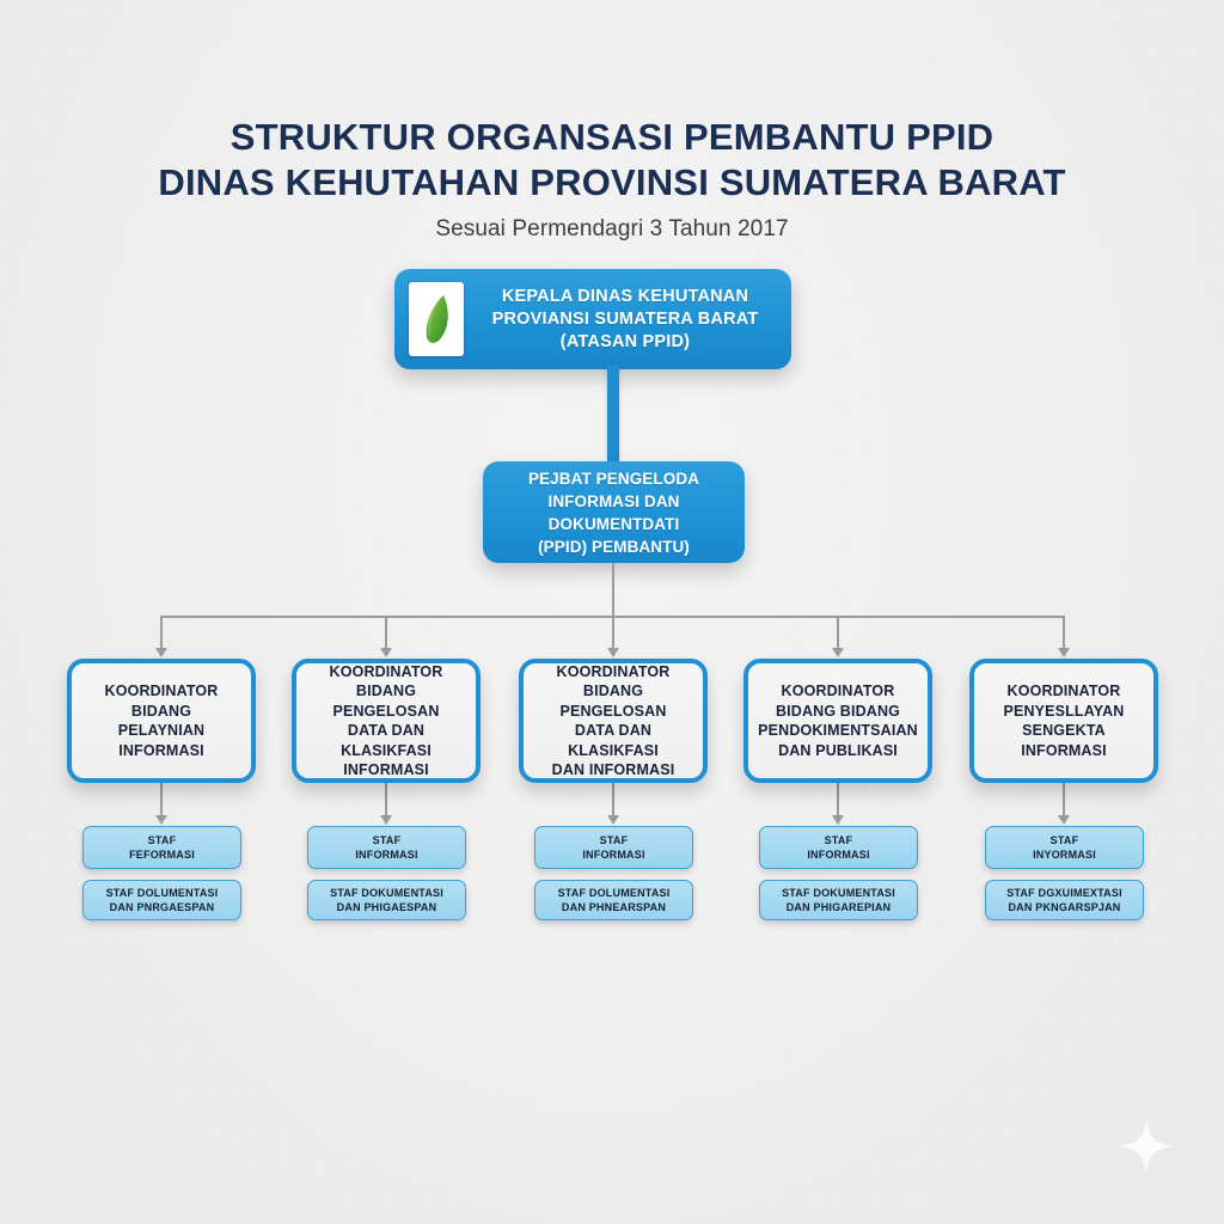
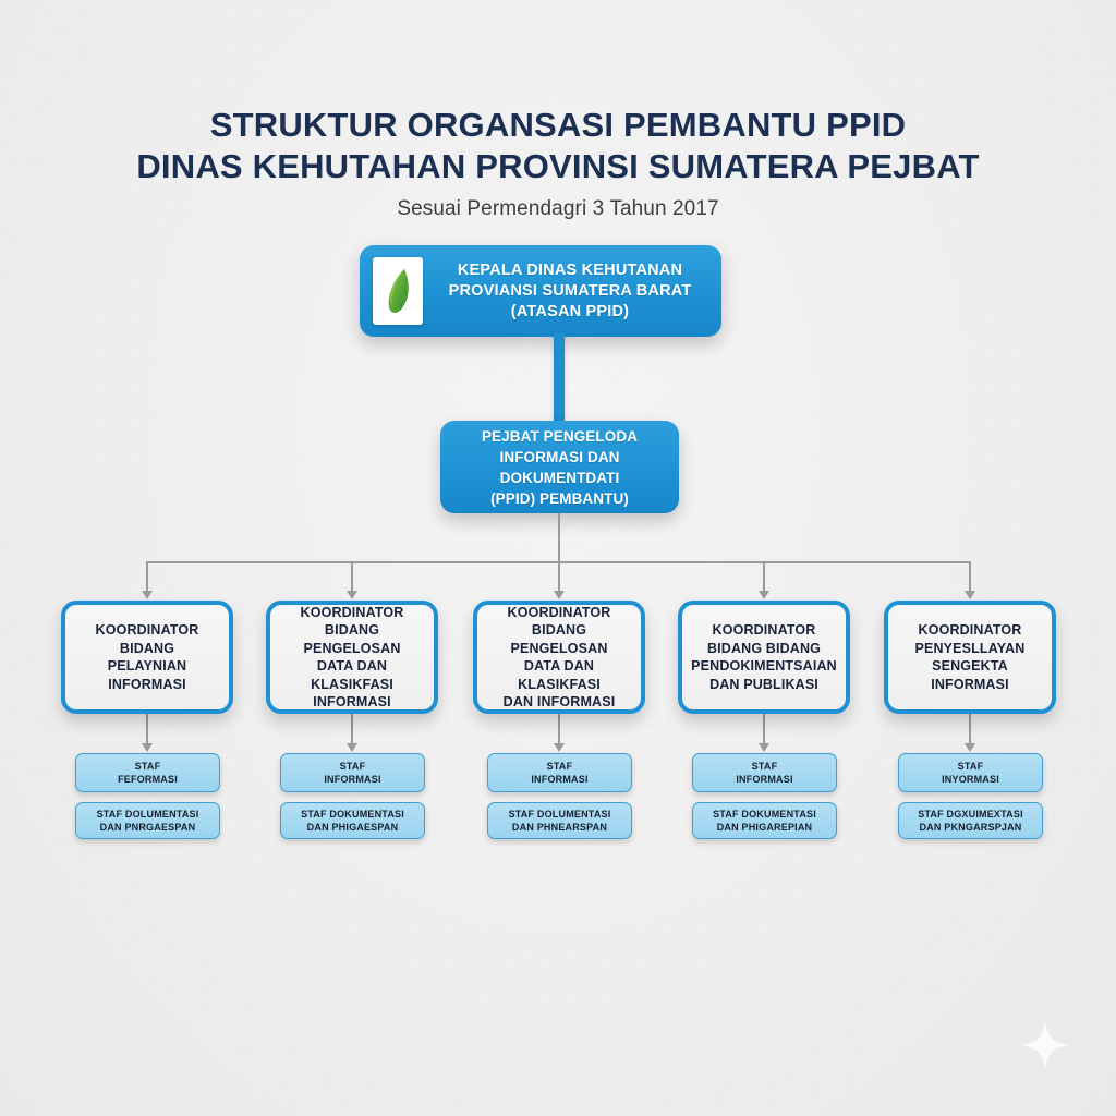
  STRUKTUR ORGANSASI PEMBANTU PPID
- DINAS KEHUTAHAN PROVINSI SUMATERA BARAT
+ DINAS KEHUTAHAN PROVINSI SUMATERA PEJBAT
  Sesuai Permendagri 3 Tahun 2017
  KEPALA DINAS KEHUTANAN
  PROVIANSI SUMATERA BARAT
  (ATASAN PPID)
  PEJBAT PENGELODA
  INFORMASI DAN DOKUMENTDATI
  (PPID) PEMBANTU)
  KOORDINATOR
  BIDANG
  PELAYNIAN
  INFORMASI
  KOORDINATOR
  BIDANG PENGELOSAN
  DATA DAN KLASIKFASI
  INFORMASI
  KOORDINATOR
  BIDANG PENGELOSAN
  DATA DAN KLASIKFASI
  DAN INFORMASI
  KOORDINATOR
  BIDANG BIDANG
  PENDOKIMENTSAIAN
  DAN PUBLIKASI
  KOORDINATOR
  PENYESLLAYAN
  SENGEKTA
  INFORMASI
  STAF
  FEFORMASI
  STAF
  INFORMASI
  STAF
  INFORMASI
  STAF
  INFORMASI
  STAF
  INYORMASI
  STAF DOLUMENTASI
  DAN PNRGAESPAN
  STAF DOKUMENTASI
  DAN PHIGAESPAN
  STAF DOLUMENTASI
  DAN PHNEARSPAN
  STAF DOKUMENTASI
  DAN PHIGAREPIAN
  STAF DGXUIMEXTASI
  DAN PKNGARSPJAN
